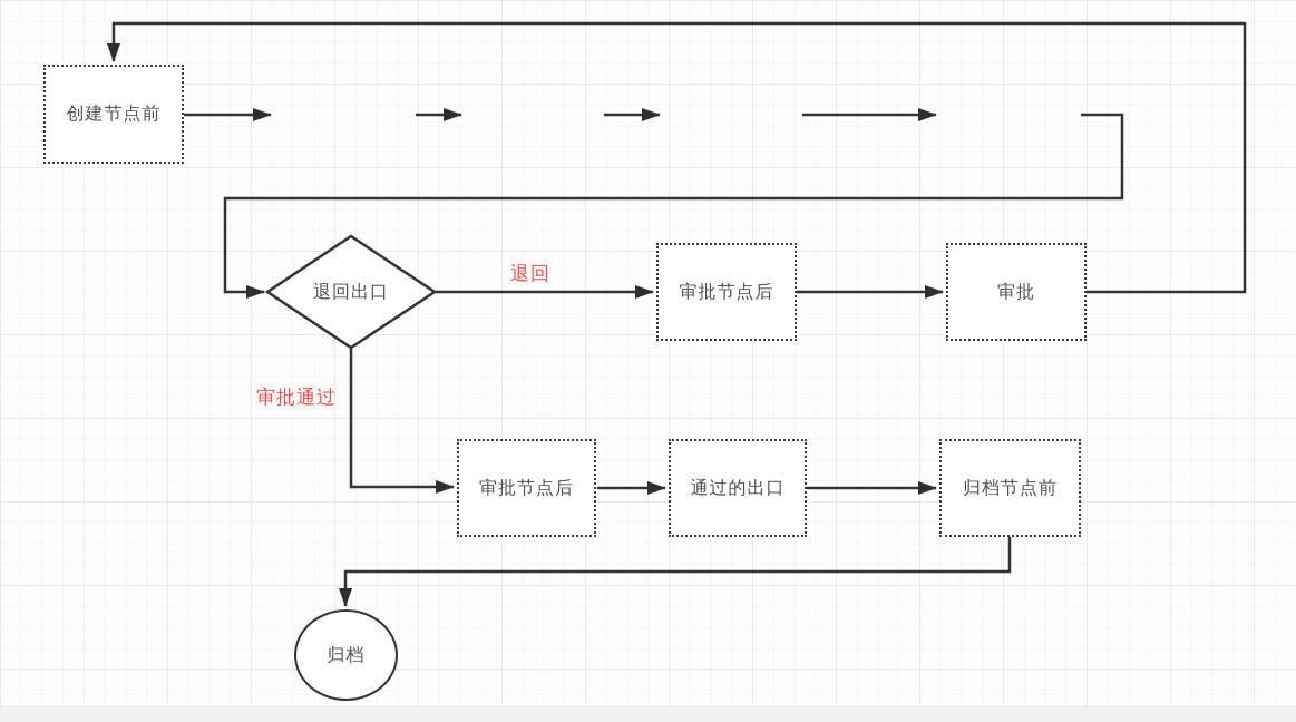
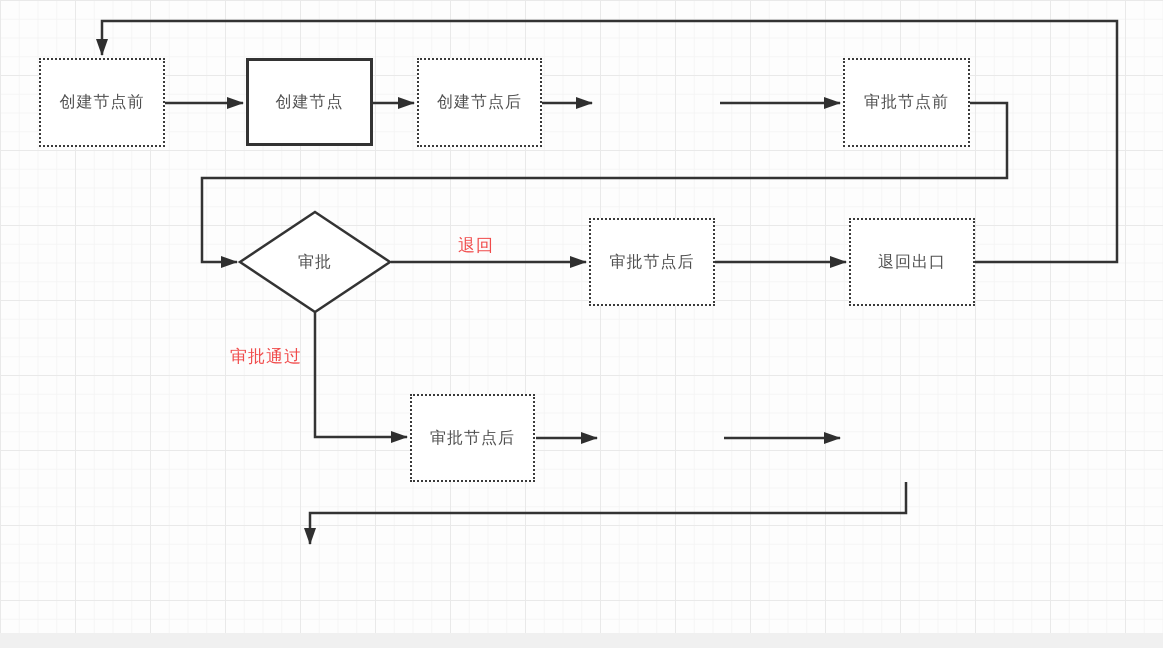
  创建节点前
+ 创建节点
+ 创建节点后
+ 审批节点前
- 退回出口
+ 审批
  审批节点后
- 审批
+ 退回出口
  审批节点后
- 通过的出口
- 归档节点前
- 归档
  退回
  审批通过
